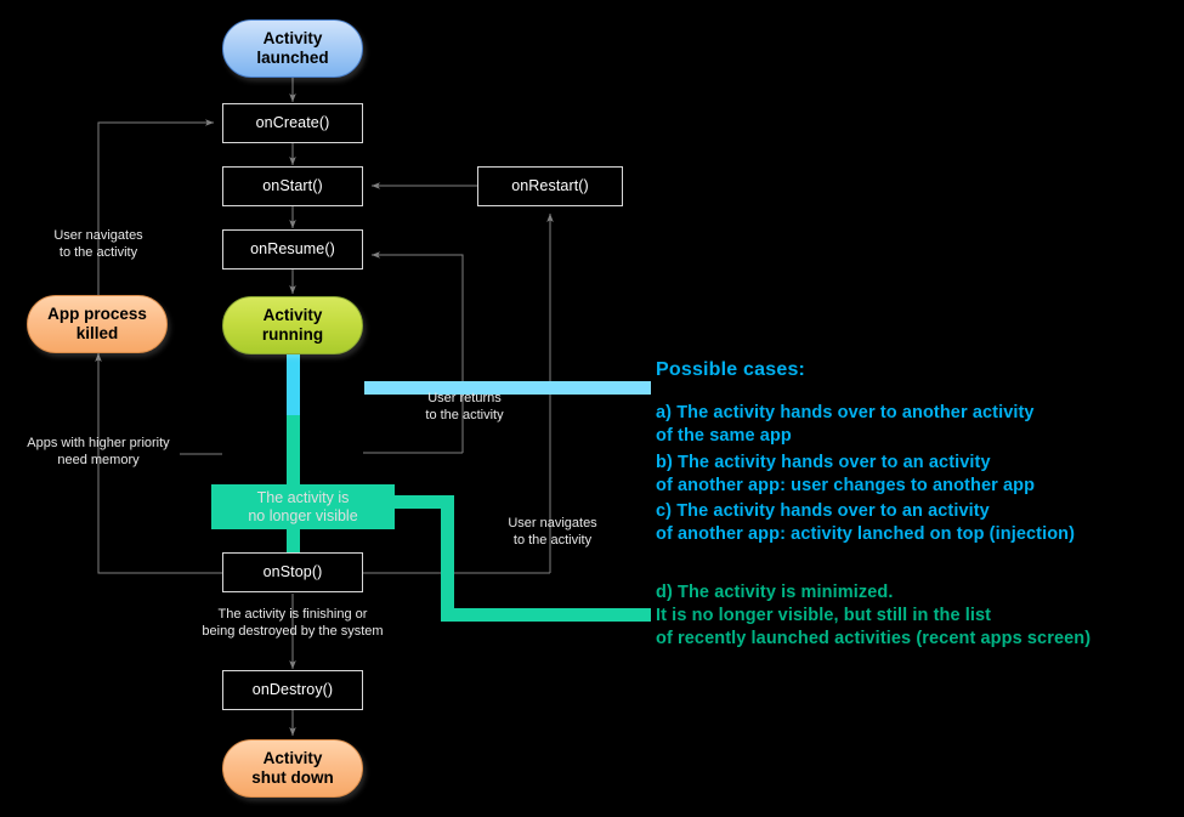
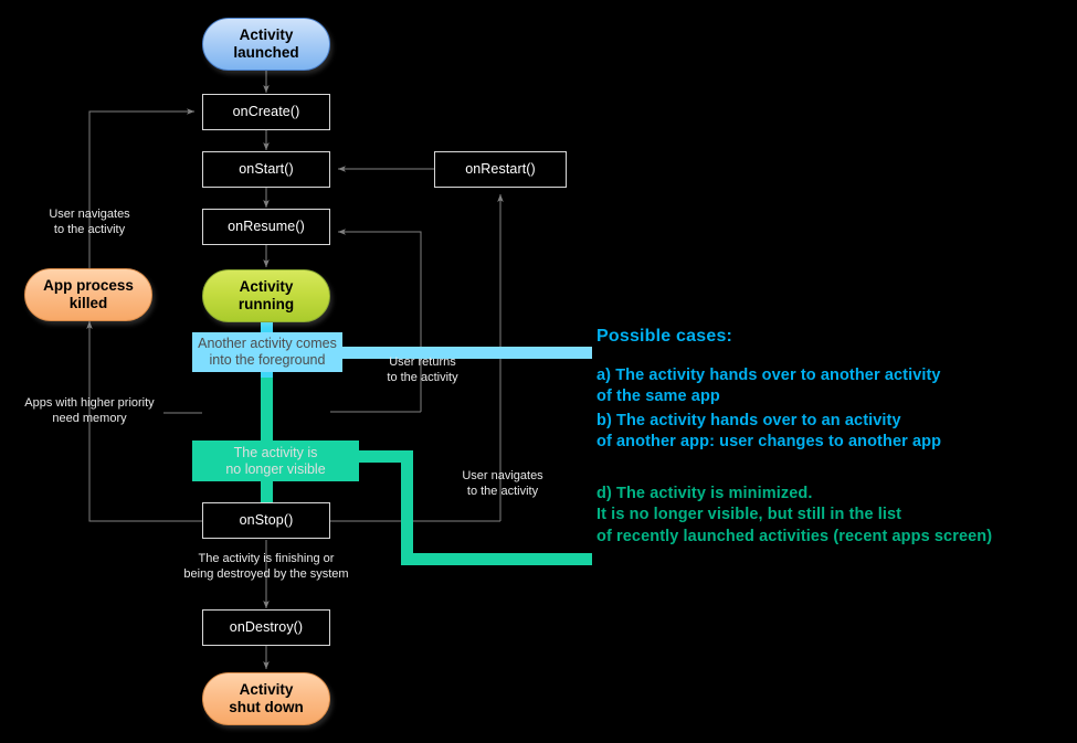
+ Another activity comes
+ into the foreground
  The activity is
  no longer visible
  Activity
  launched
  onCreate()
  onStart()
  onRestart()
  onResume()
  Activity
  running
  App process
  killed
  onStop()
  onDestroy()
  Activity
  shut down
  User navigates
  to the activity
  Apps with higher priority
  need memory
  User returns
  to the activity
  User navigates
  to the activity
  The activity is finishing or
  being destroyed by the system
  Possible cases:
  a) The activity hands over to another activity
  of the same app
  b) The activity hands over to an activity
  of another app: user changes to another app
- c) The activity hands over to an activity
- of another app: activity lanched on top (injection)
  d) The activity is minimized.
  It is no longer visible, but still in the list
  of recently launched activities (recent apps screen)
